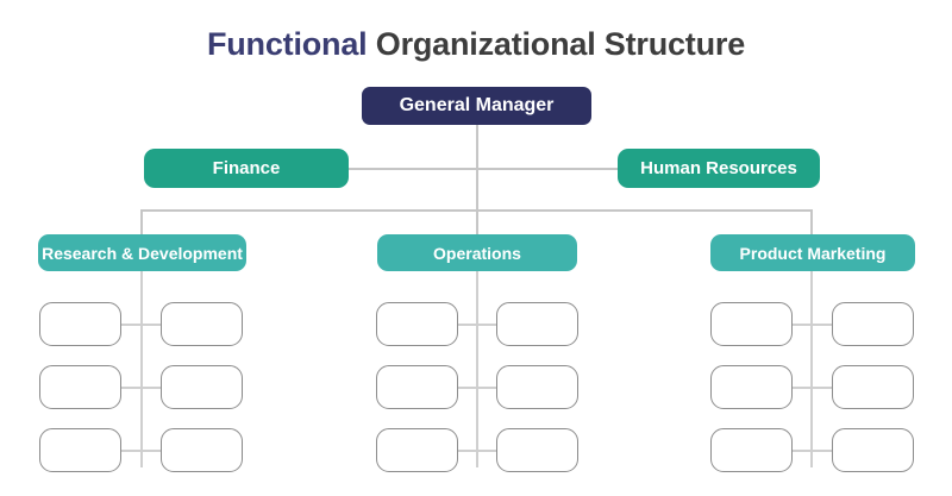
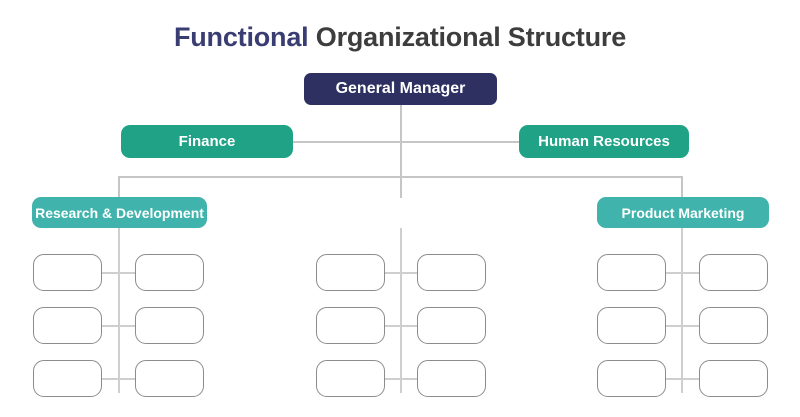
  Functional Organizational Structure
  General Manager
  Finance
  Human Resources
  Research & Development
- Operations
  Product Marketing
